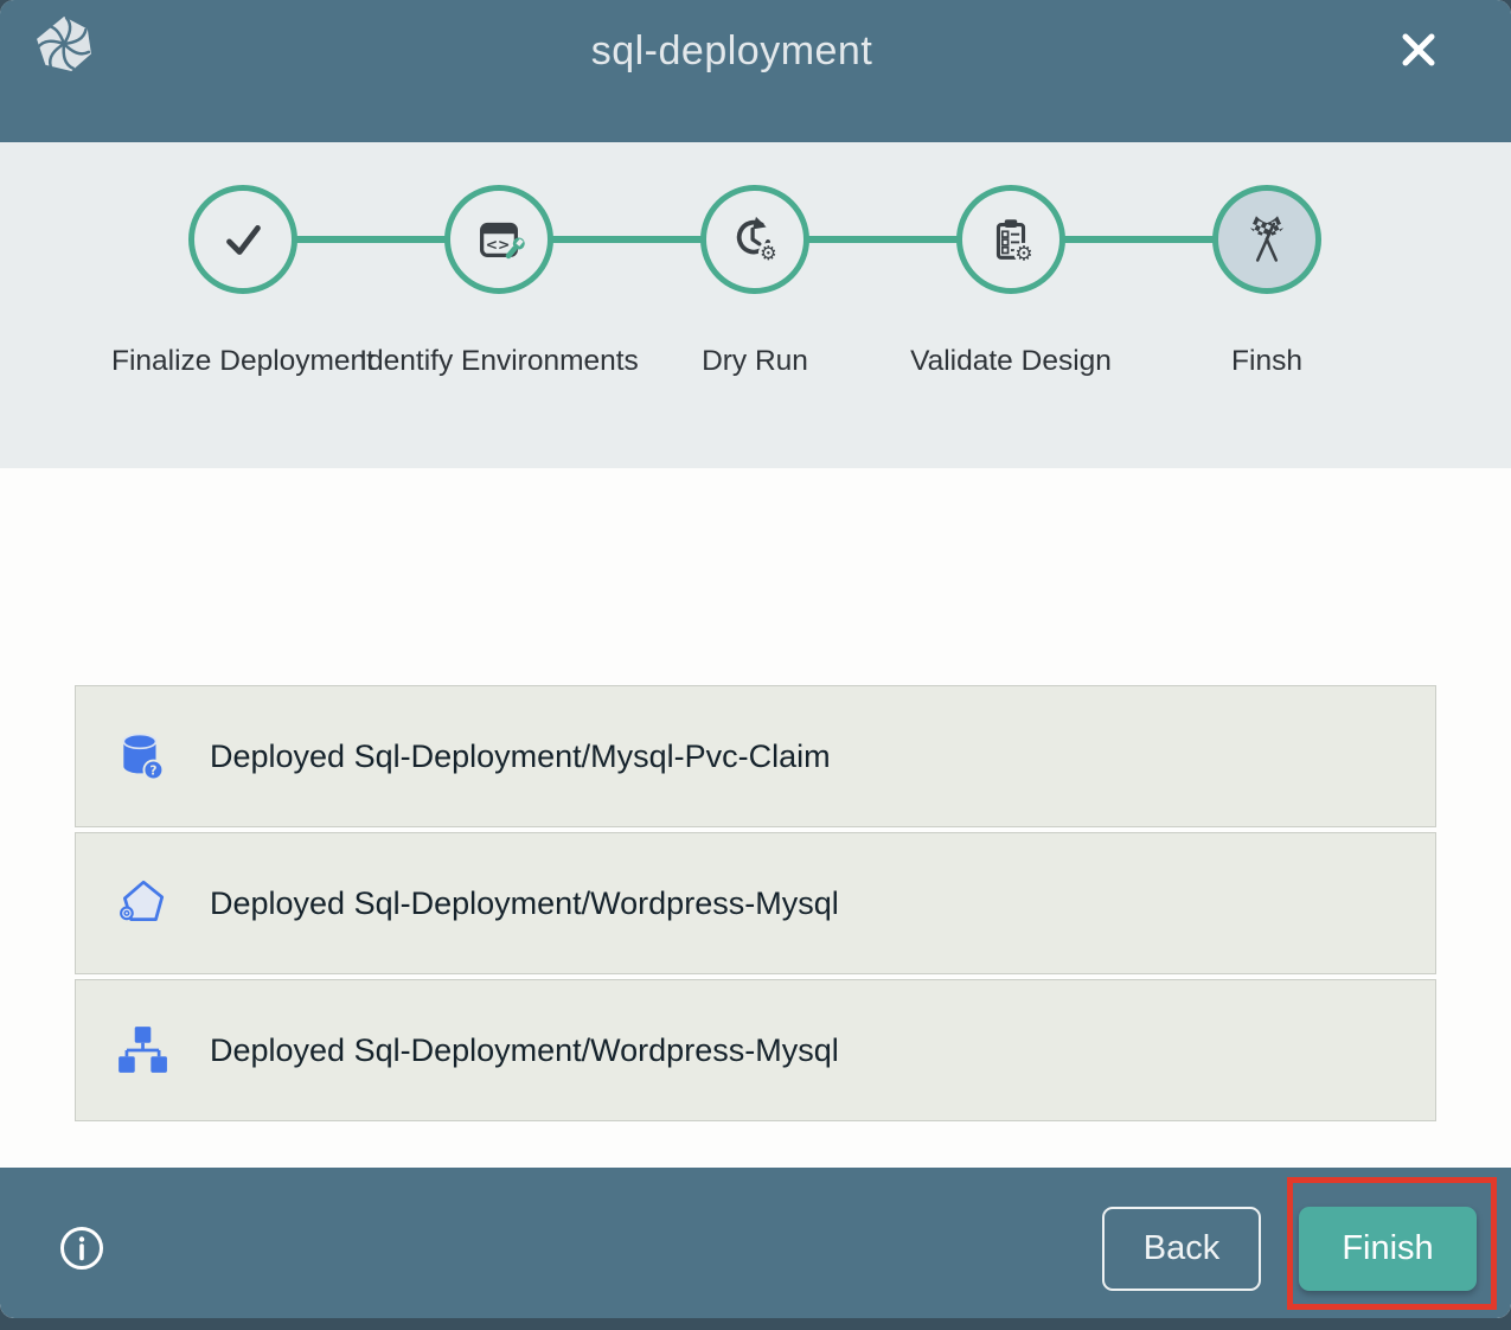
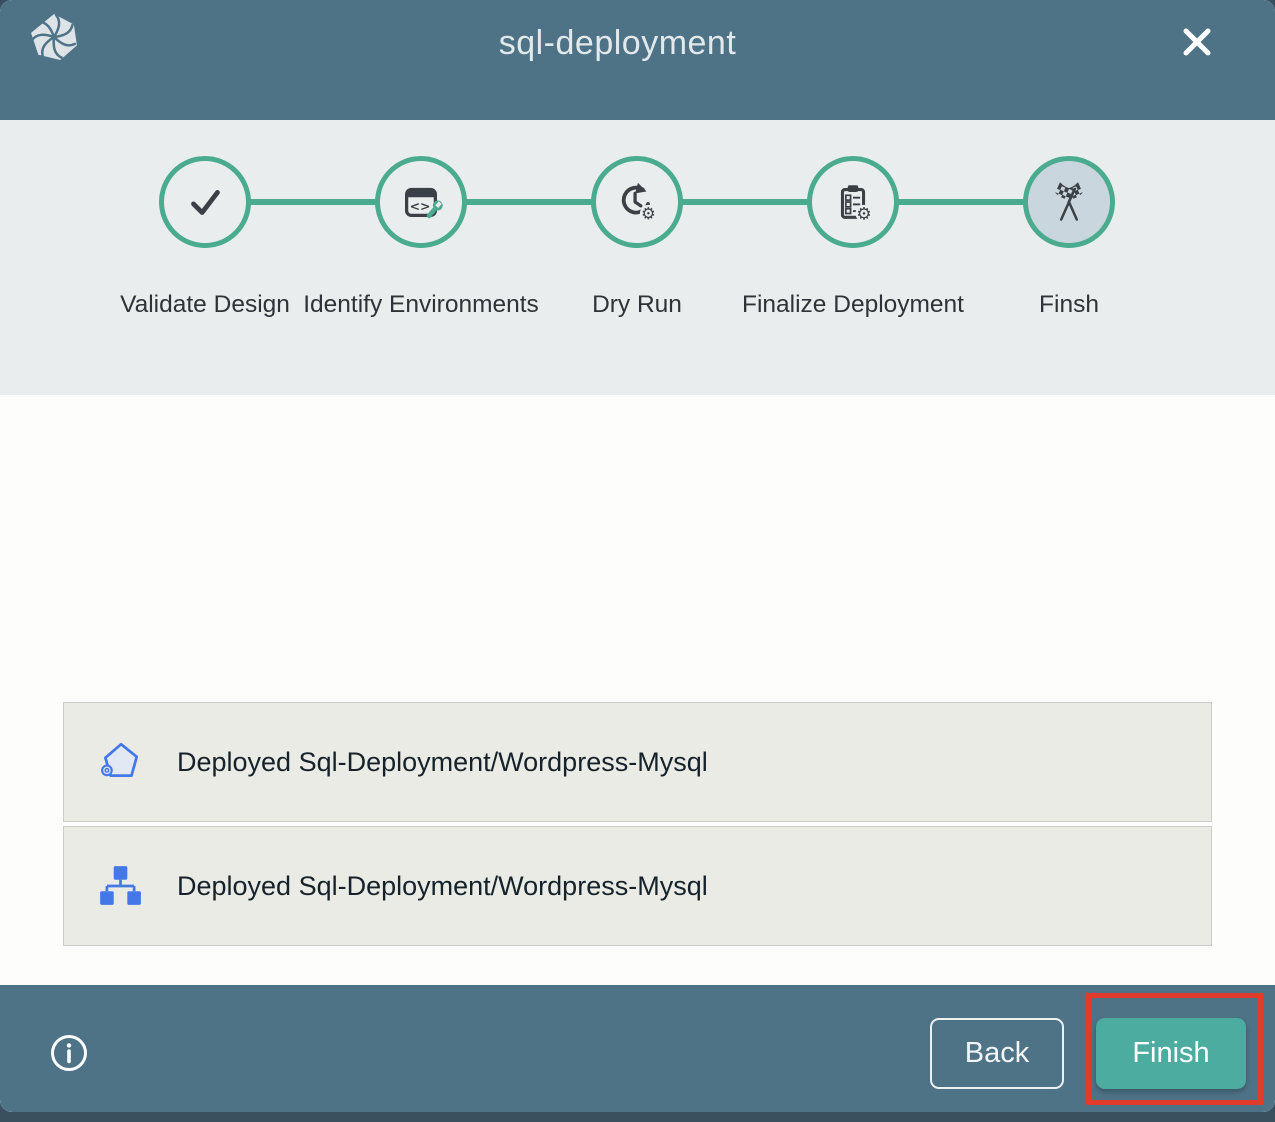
  sql-deployment
- Finalize Deployment
+ Validate Design
  <>
  Identify Environments
  ⚙
  Dry Run
  ⚙
- Validate Design
+ Finalize Deployment
  Finsh
- ?
- Deployed Sql-Deployment/Mysql-Pvc-Claim
  Deployed Sql-Deployment/Wordpress-Mysql
  Deployed Sql-Deployment/Wordpress-Mysql
  Back
  Finish
